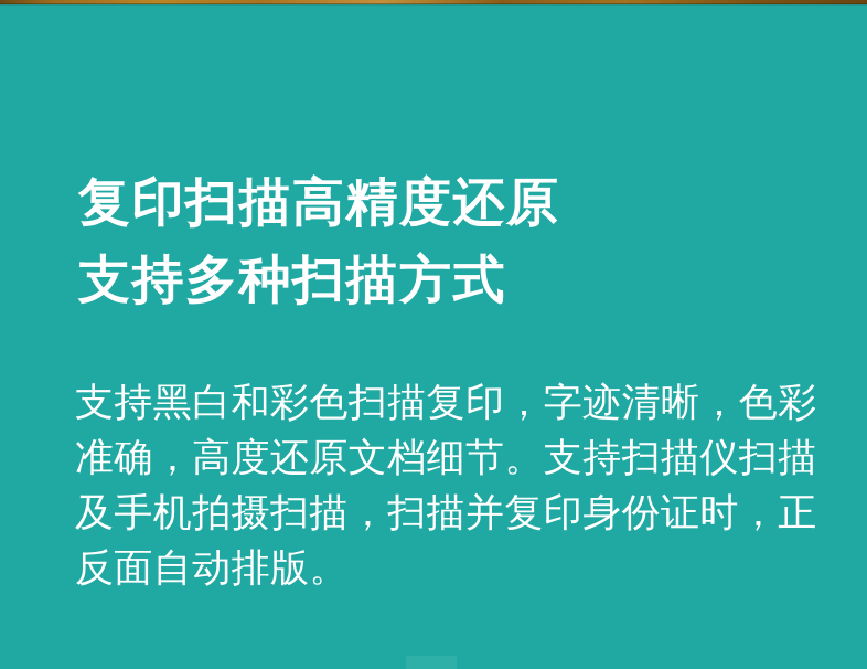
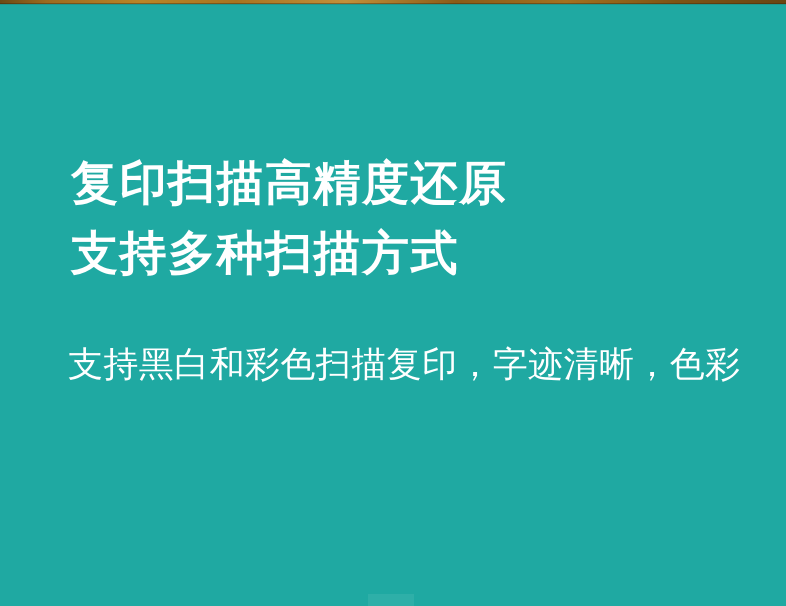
  复印扫描高精度还原
  支持多种扫描方式
  支持黑白和彩色扫描复印，字迹清晰，色彩
- 准确，高度还原文档细节。支持扫描仪扫描
- 及手机拍摄扫描，扫描并复印身份证时，正
- 反面自动排版。
